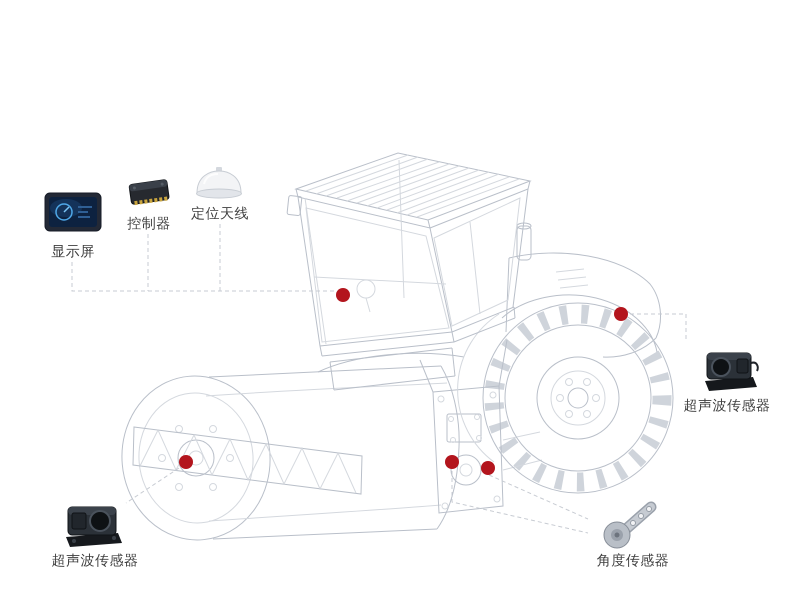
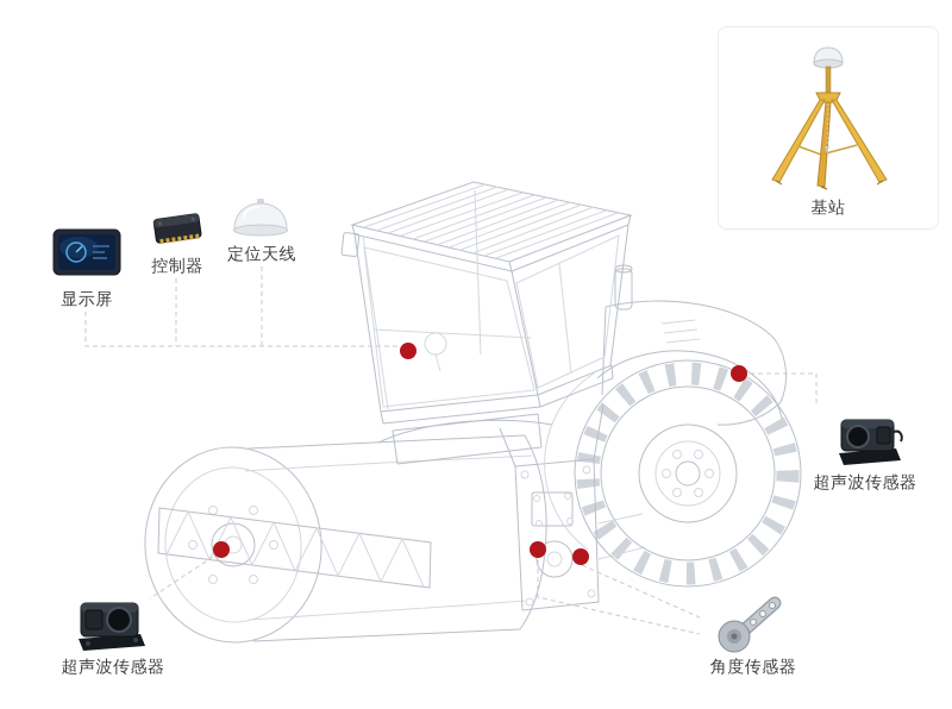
+ 基站
  显示屏
  控制器
  定位天线
  超声波传感器
  超声波传感器
  角度传感器
